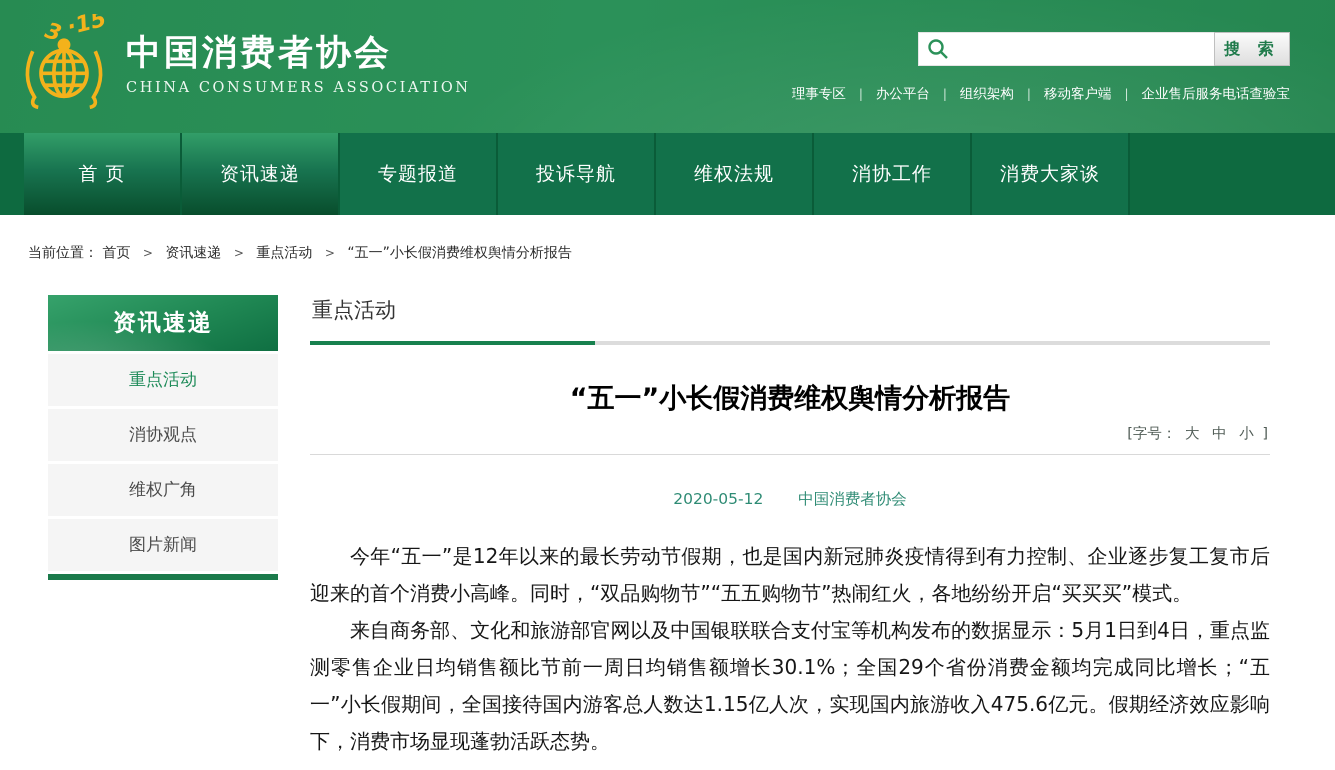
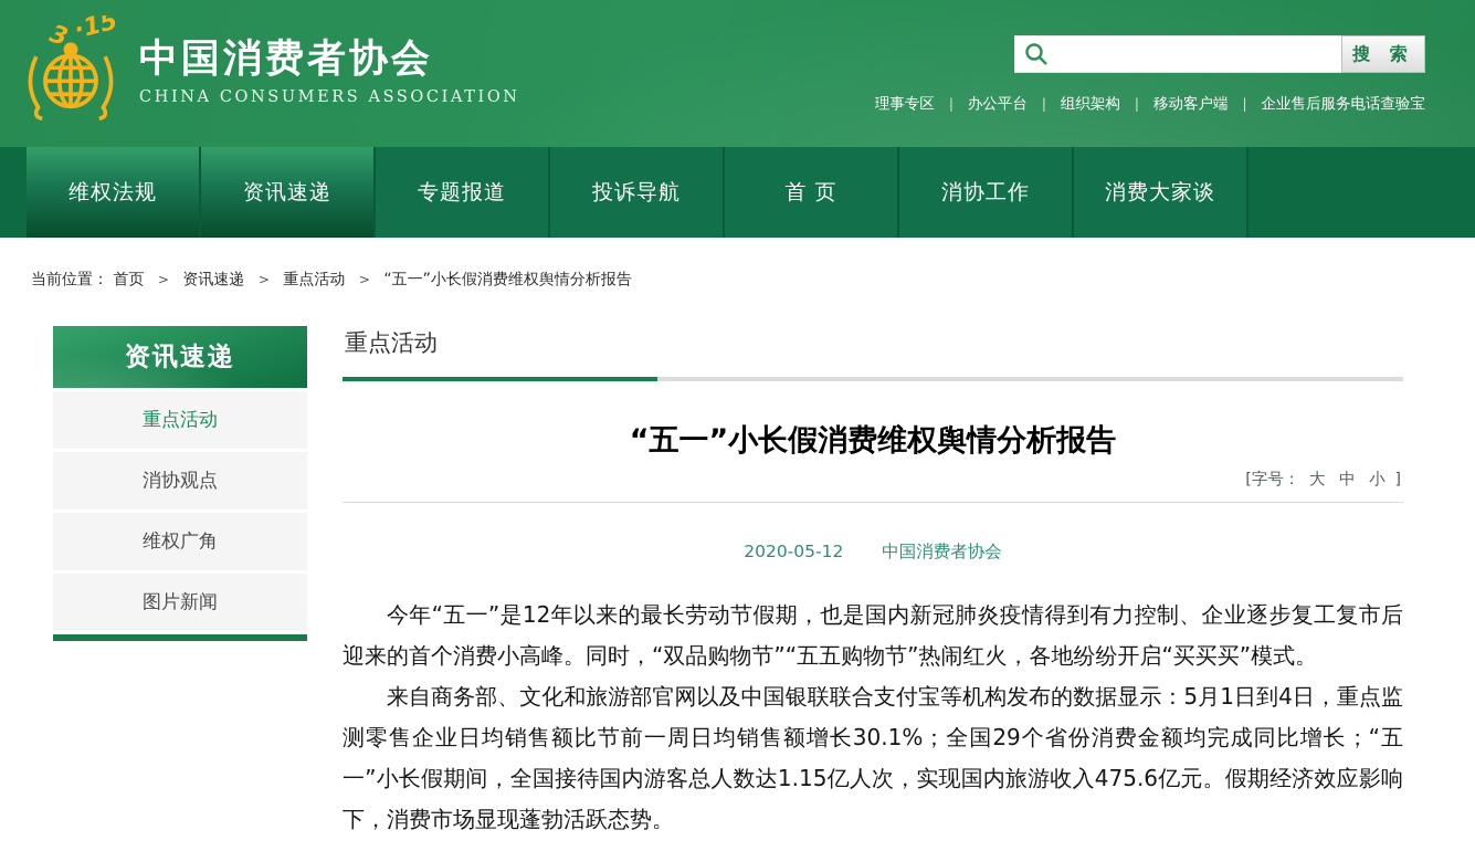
  中国消费者协会
  CHINA CONSUMERS ASSOCIATION
  搜 索
  理事专区 | 办公平台 | 组织架构 | 移动客户端 | 企业售后服务电话查验宝
- 首 页
+ 维权法规
  资讯速递
  专题报道
  投诉导航
- 维权法规
+ 首 页
  消协工作
  消费大家谈
  当前位置： 首页 > 资讯速递 > 重点活动 > “五一”小长假消费维权舆情分析报告
  资讯速递
  重点活动
  消协观点
  维权广角
  图片新闻
  重点活动
  “五一”小长假消费维权舆情分析报告
  [字号： 大 中 小 ]
  2020-05-12 中国消费者协会
  今年“五一”是12年以来的最长劳动节假期，也是国内新冠肺炎疫情得到有力控制、企业逐步复工复市后迎来的首个消费小高峰。同时，“双品购物节”“五五购物节”热闹红火，各地纷纷开启“买买买”模式。
  来自商务部、文化和旅游部官网以及中国银联联合支付宝等机构发布的数据显示：5月1日到4日，重点监测零售企业日均销售额比节前一周日均销售额增长30.1%；全国29个省份消费金额均完成同比增长；“五一”小长假期间，全国接待国内游客总人数达1.15亿人次，实现国内旅游收入475.6亿元。假期经济效应影响下，消费市场显现蓬勃活跃态势。
